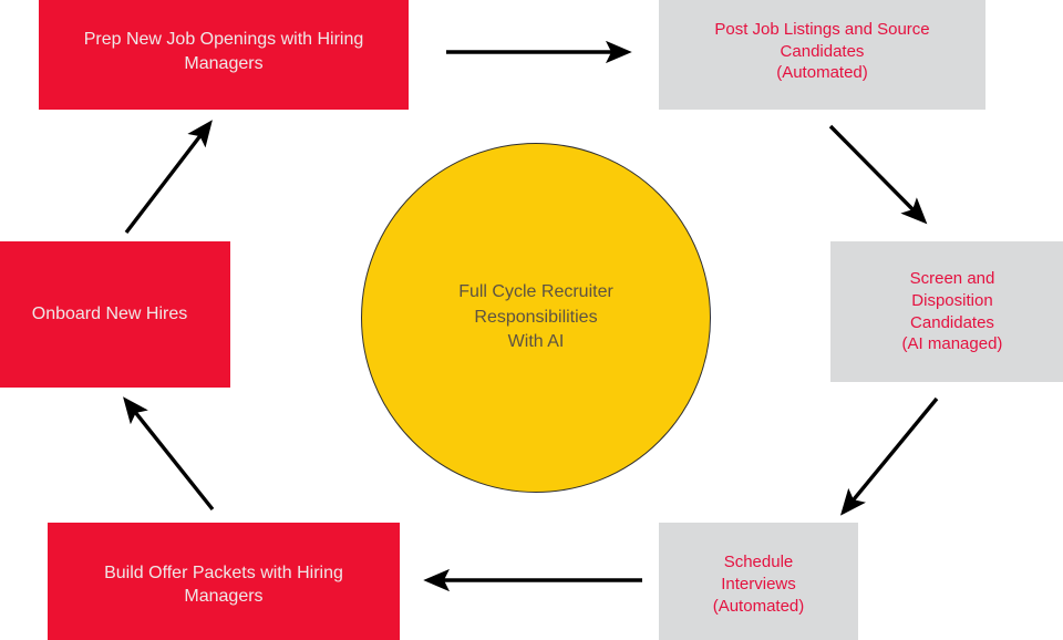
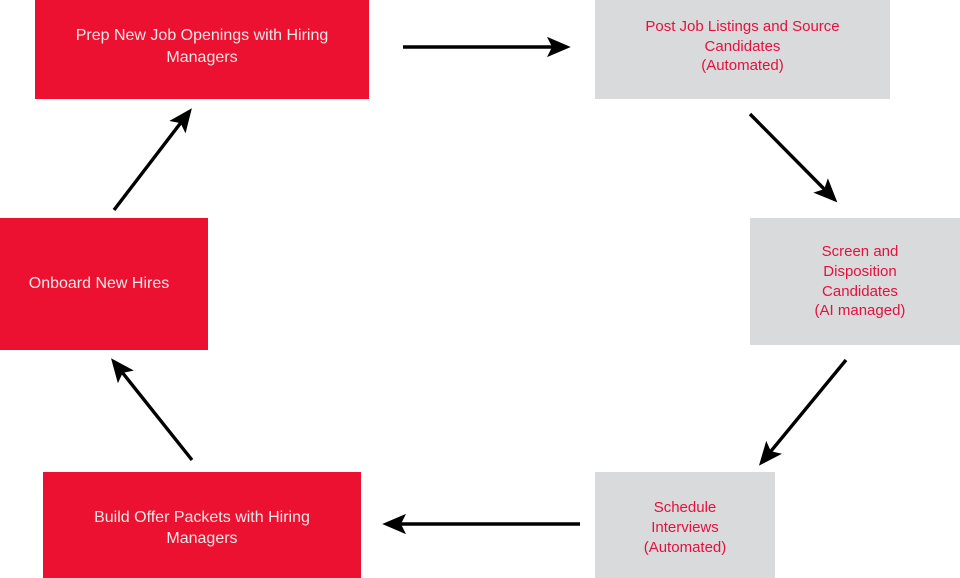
  Prep New Job Openings with Hiring
  Managers
  Post Job Listings and Source
  Candidates
  (Automated)
  Screen and
  Disposition
  Candidates
  (AI managed)
  Schedule
  Interviews
  (Automated)
  Build Offer Packets with Hiring
  Managers
  Onboard New Hires
- Full Cycle Recruiter
- Responsibilities
- With AI
